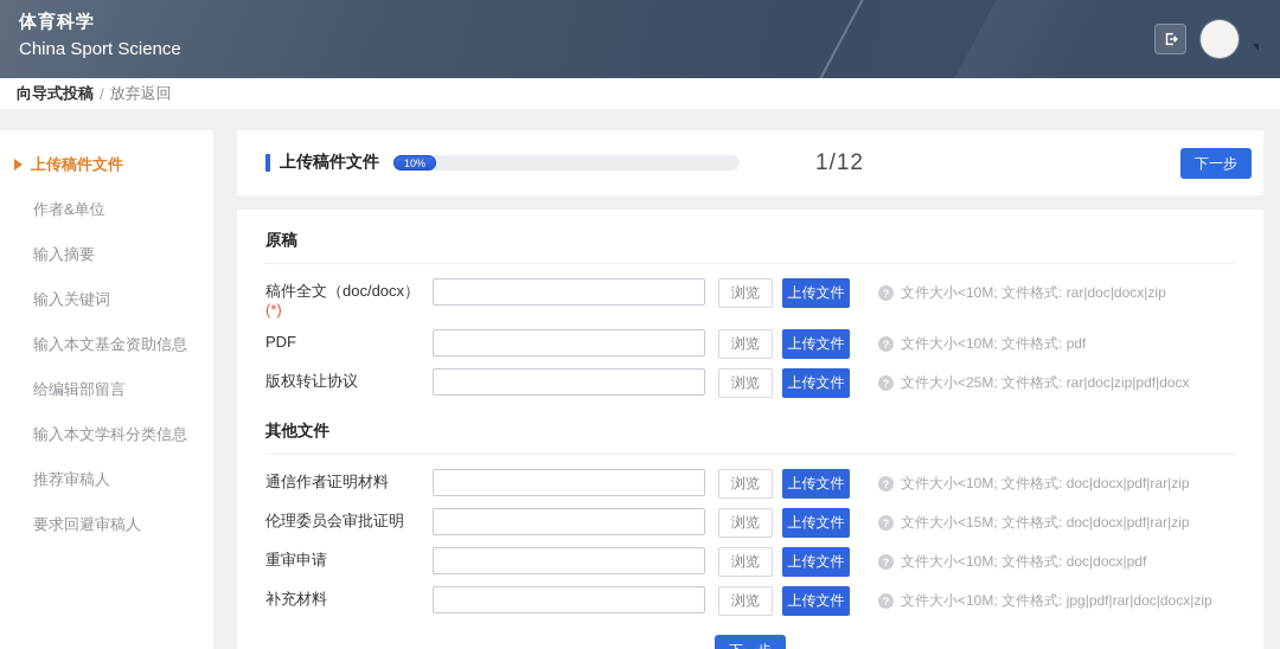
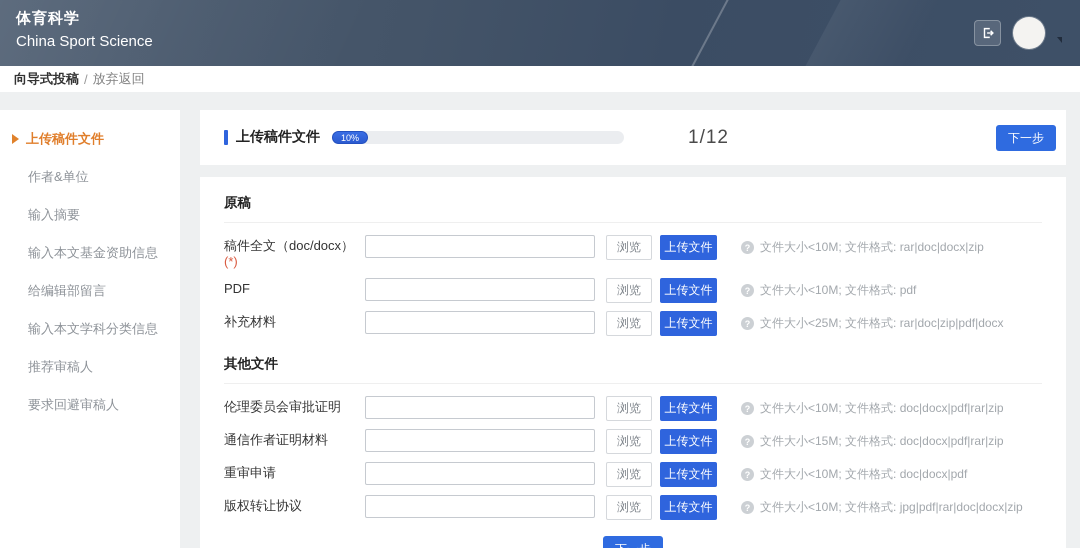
  体育科学
  China Sport Science
  向导式投稿
  /
  放弃返回
  上传稿件文件
  作者&单位
  输入摘要
- 输入关键词
  输入本文基金资助信息
  给编辑部留言
  输入本文学科分类信息
  推荐审稿人
  要求回避审稿人
  上传稿件文件
  10%
  1/12
  下一步
  原稿
  稿件全文（doc/docx）
  (*)
  浏览
  上传文件
  ?
  文件大小<10M; 文件格式: rar|doc|docx|zip
  PDF
  浏览
  上传文件
  ?
  文件大小<10M; 文件格式: pdf
- 版权转让协议
+ 补充材料
  浏览
  上传文件
  ?
  文件大小<25M; 文件格式: rar|doc|zip|pdf|docx
  其他文件
- 通信作者证明材料
+ 伦理委员会审批证明
  浏览
  上传文件
  ?
  文件大小<10M; 文件格式: doc|docx|pdf|rar|zip
- 伦理委员会审批证明
+ 通信作者证明材料
  浏览
  上传文件
  ?
  文件大小<15M; 文件格式: doc|docx|pdf|rar|zip
  重审申请
  浏览
  上传文件
  ?
  文件大小<10M; 文件格式: doc|docx|pdf
- 补充材料
+ 版权转让协议
  浏览
  上传文件
  ?
  文件大小<10M; 文件格式: jpg|pdf|rar|doc|docx|zip
